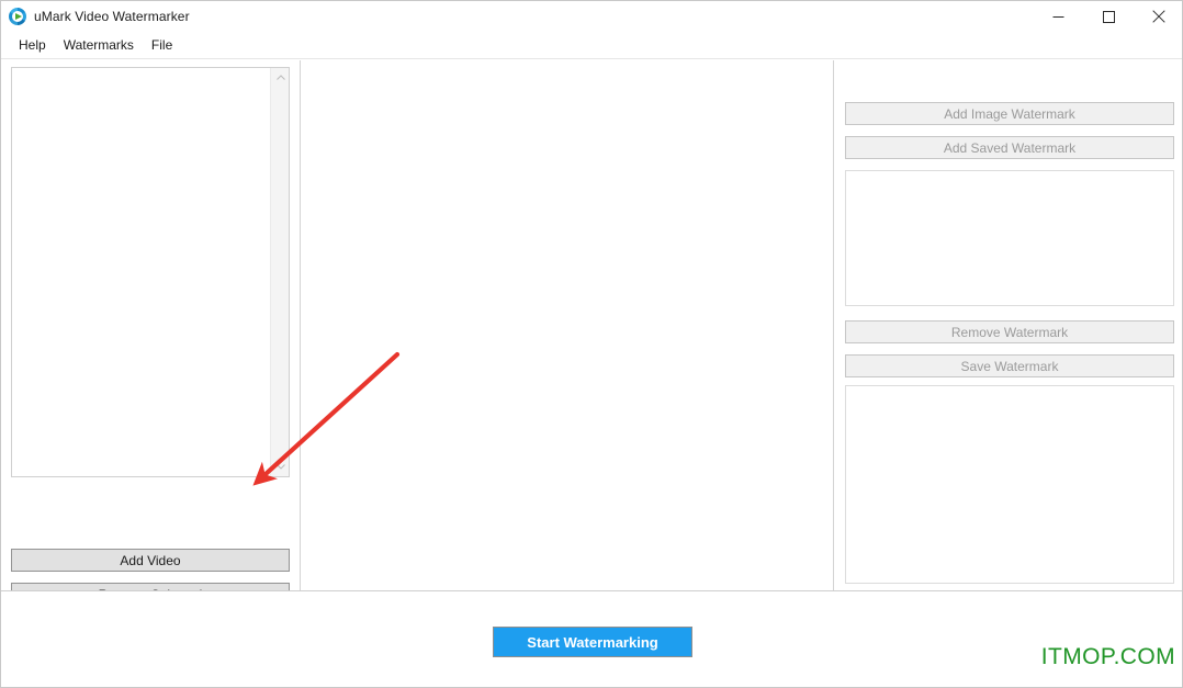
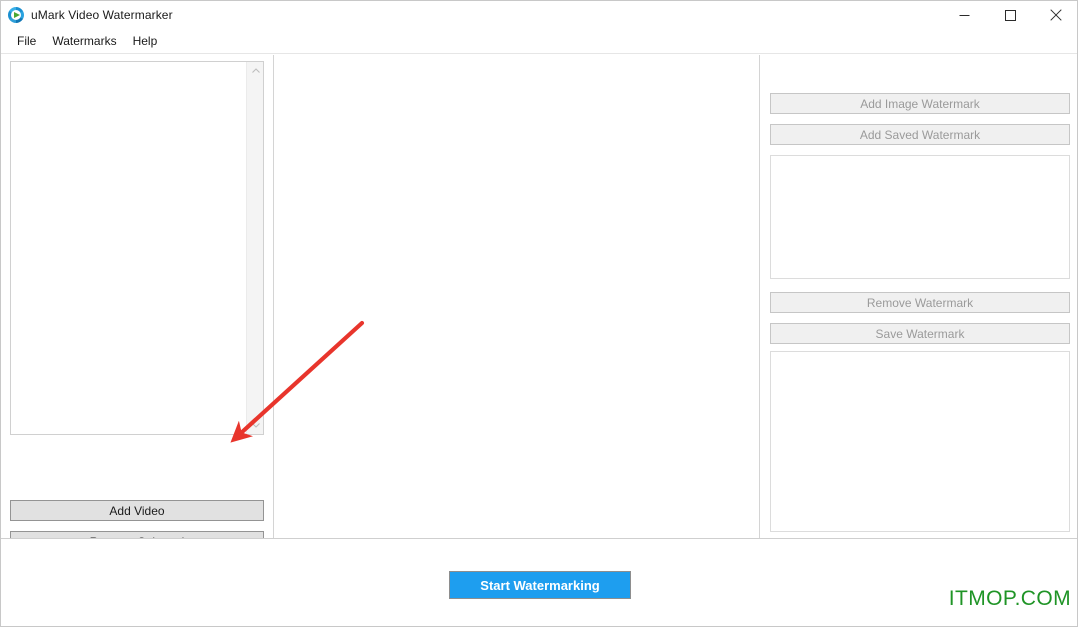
  uMark Video Watermarker
- Help
+ File
  Watermarks
- File
+ Help
  Add Video
  Add Image Watermark
  Add Saved Watermark
  Remove Watermark
  Save Watermark
  Start Watermarking
  ITMOP.COM
